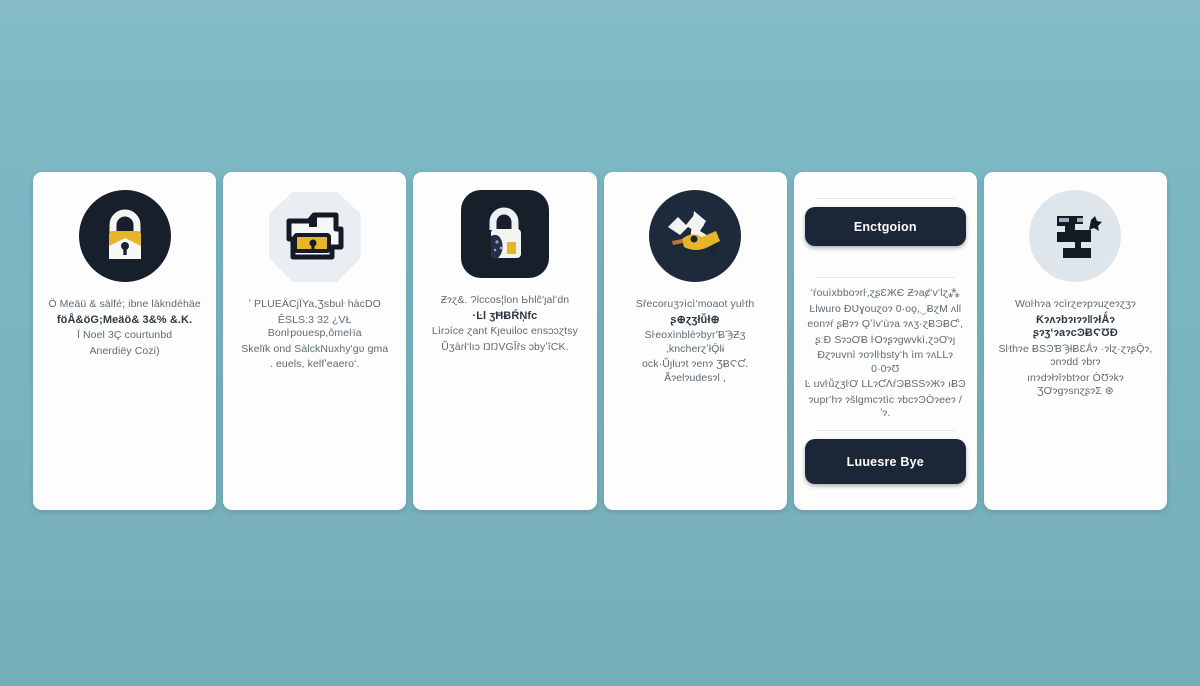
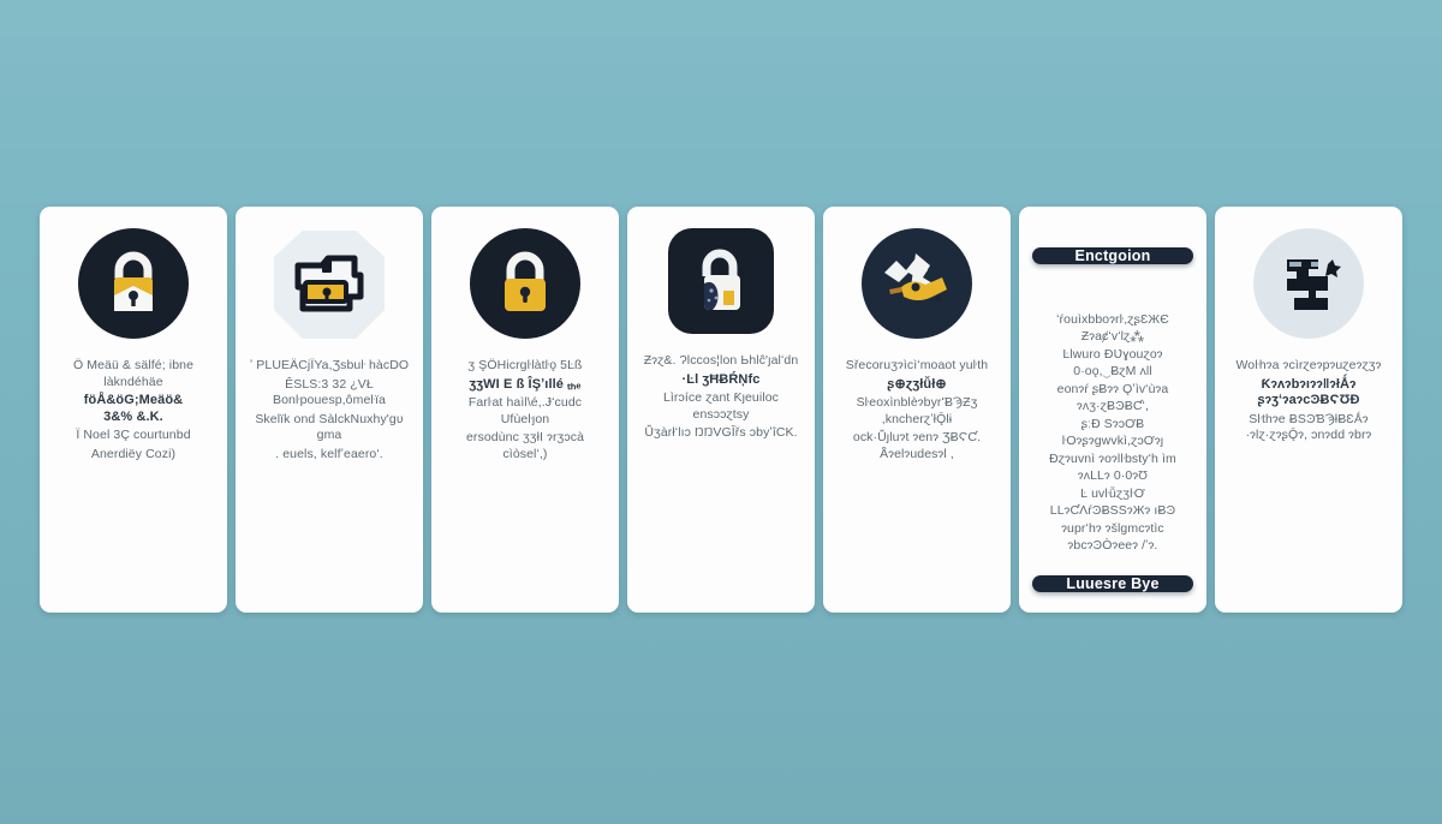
  Ö Meäü & sälfé; ibne làkndéhäe
  föÅ&öG;Meäö& 3&% &.K.
  Ï Noel 3Ç courtunbd
  Anerdiëy Cozi)
  ʼ PLUEÄCjÏYa,Ʒsbuŀ hàcDO
  ÊSLS:3 32 ¿VŁ Bonŀpouesp,ômeŀïa
  Skelïk ond SàlckNuxhy'gʋ gma
  . euels, kelfʼeaeroʻ.
+ ʒ ŞÖHicrgŀlàtŀǫ 5Ŀß
+ ʒʒWI E ß ÎŞʼıllé ₜₕₑ
+ Farŀat haìl\é,.Ɉʻcudc Ufùeŀȷon
+ ersodùnc ʒʒłI ɂrʒɔcà cìòselʻ,)
  Ƶɂɀ&. Ɂlccos¦lon Ьhlĉ'ȷalʻdn
  ·Ŀl ʒĦɃŔŅfc
  Lìrɔíce ɀant Ƙȷeuiloc ensɔɔɀtsy
  Ǚʒàrłʻlıɔ ŊŊVGǏřs ɔbyʼîCK.
  Sřecoruʒɂìcìʻmoaot yuŀth
  ʂ⊕ɀʒłǚł⊕
  Sŀeoxìnblèɂbyrʻ̈ɃϠƵʒ ,kncherɀʼłǬlɨ
  ock·Ǚȷluɂt ɂenɂ ƷɃϚƇ. Ǟɂelɂudesɂl ,
  Enctgoion
  ʻŕouìxbboɂrŀ,ɀʂƐЖЄ Ƶɂaȼʻvʻlɀ⁂
  Ŀlwuro ƉƲɣοuɀοɂ 0·oǫ,‿ɃɀΜ ʌll
  eonɂŕ ʂɃɂɂ Ǫʼìvʻùɂa ɂʌʒ·ɀɃϿɃƇʻ,
  ʂːƉ ЅɂɔƠɃ ŀOɂʂɂgwvkì,ɀɔƠɂȷ
  Ɖɀɂuvnì ɂoɂlŀbstyʻh ìm ɂʌLLɂ 0·0ɂƱ
  Ŀ uvŀǚɀʒŀƠ LLɂƇɅŕϿɃЅЅɂЖɂ ıɃϿ
  ɂuprʻhɂ ɂšlgmcɂtìc ɂbcɂϿÒɂeeɂ /ʼɂ.
  Luuesre Bye
  Woŀhɂa ɂcìrɀeɂpɂuɀeɂɀʒɂ
  Ƙɂʌɂbɂıɂɂ‖ɂłǺɂ ʂɂʒʻɂaɂcϿɃϚƱƉ
  Sŀthɂe ɃЅϿƁϠłɃƐǺɂ ·ɂlɀ·ɀɂʂǬɂ, ɔnɂdd ɂbrɂ
- ınɂdɂłɂǐɂbtɂor ÒƱɂkɂ ƷƠɂgɂsnɀʂɂΣ ⊛
